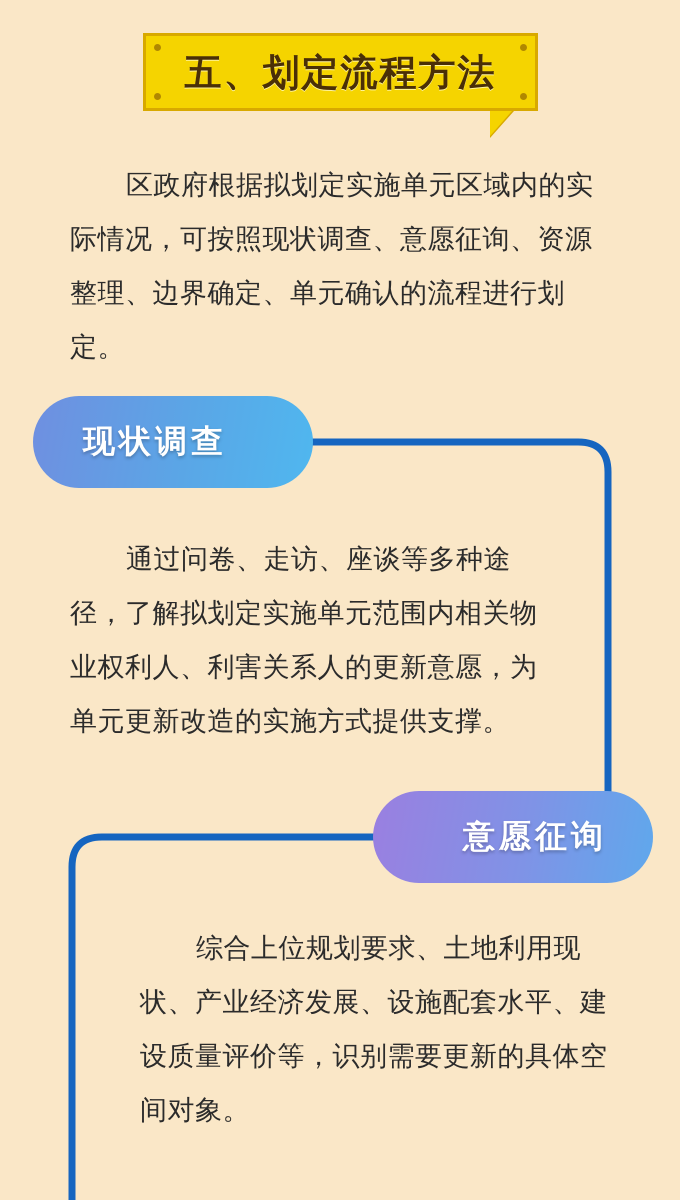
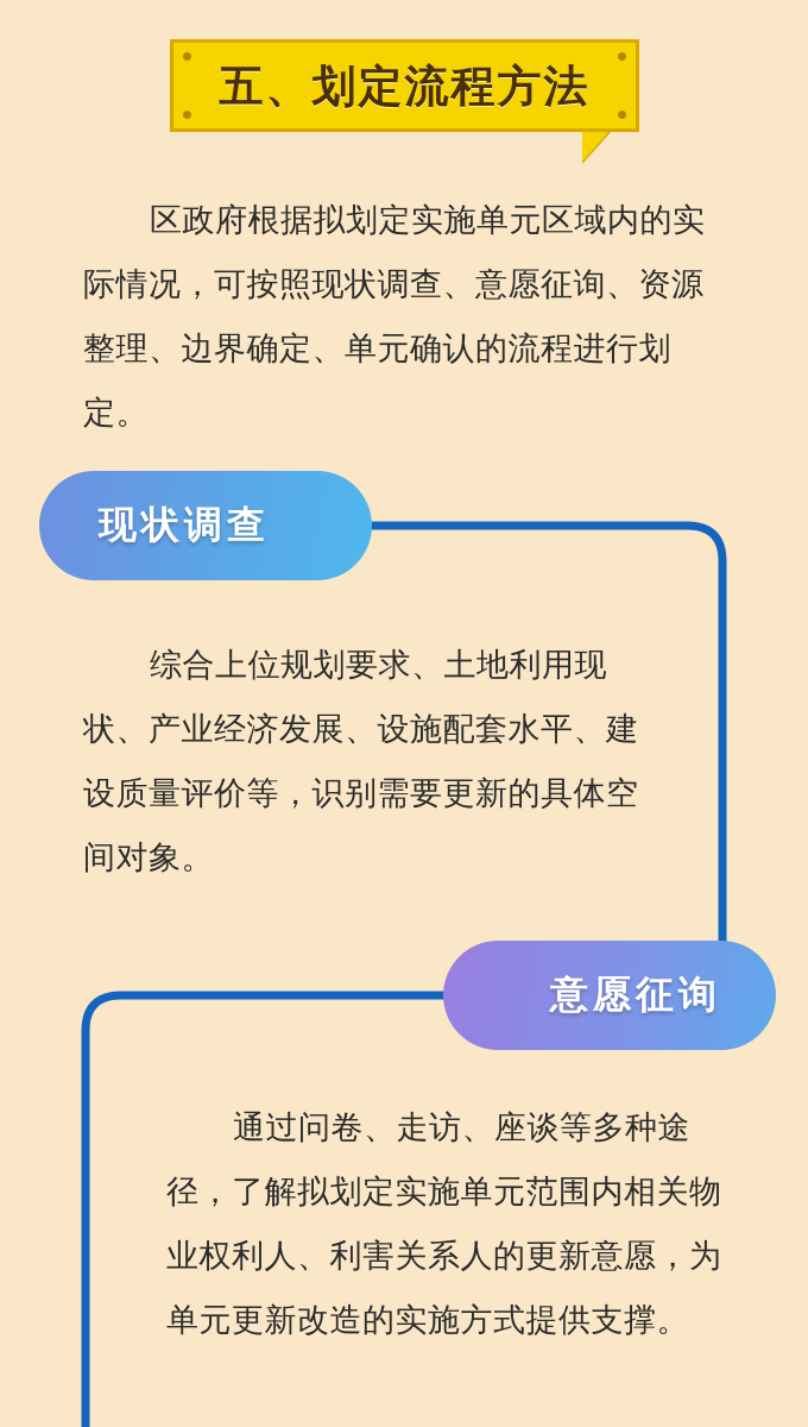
  五、划定流程方法
  区政府根据拟划定实施单元区域内的实际情况，可按照现状调查、意愿征询、资源整理、边界确定、单元确认的流程进行划定。
  现状调查
- 通过问卷、走访、座谈等多种途径，了解拟划定实施单元范围内相关物业权利人、利害关系人的更新意愿，为单元更新改造的实施方式提供支撑。
+ 综合上位规划要求、土地利用现状、产业经济发展、设施配套水平、建设质量评价等，识别需要更新的具体空间对象。
  意愿征询
- 综合上位规划要求、土地利用现状、产业经济发展、设施配套水平、建设质量评价等，识别需要更新的具体空间对象。
+ 通过问卷、走访、座谈等多种途径，了解拟划定实施单元范围内相关物业权利人、利害关系人的更新意愿，为单元更新改造的实施方式提供支撑。
